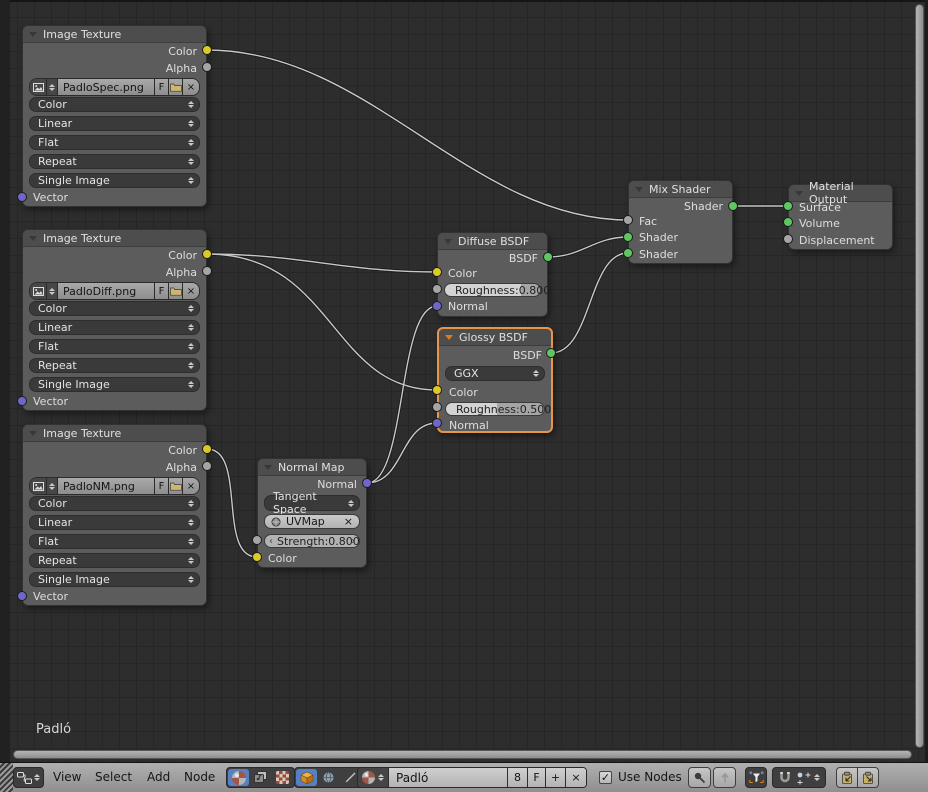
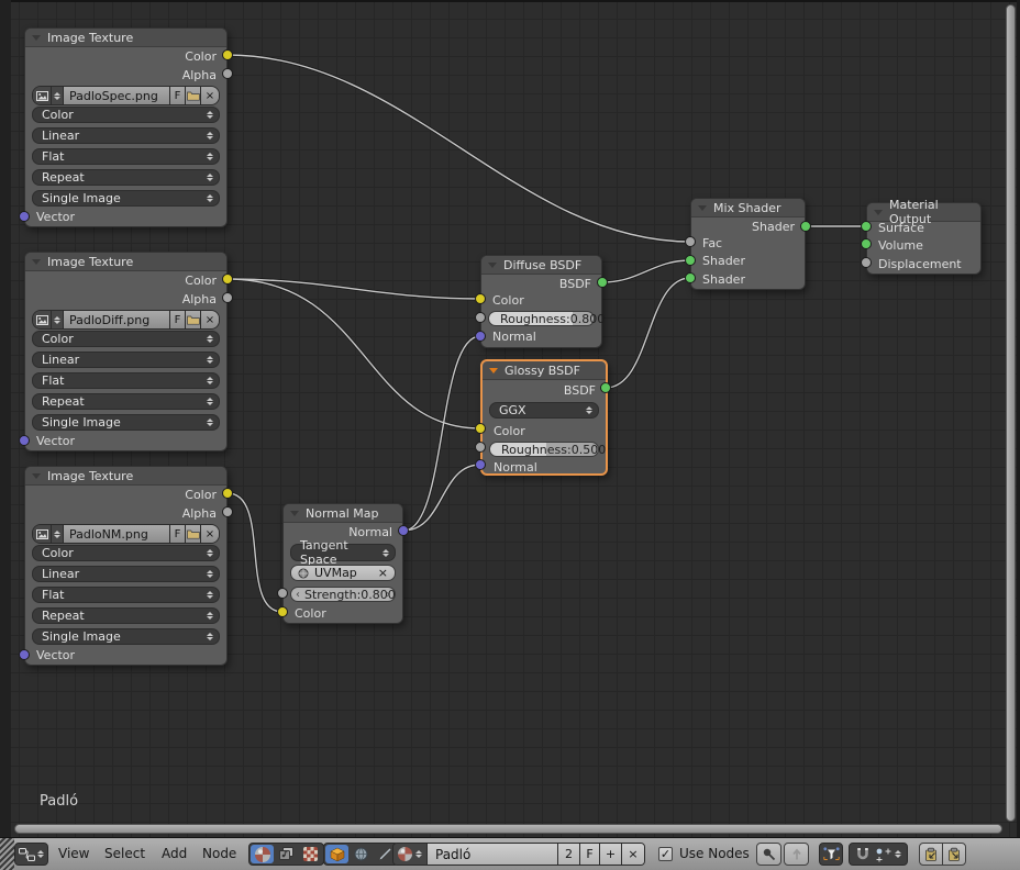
  Image Texture
  Color
  Alpha
  PadloSpec.png
  F
  ×
  Color
  Linear
  Flat
  Repeat
  Single Image
  Vector
  Image Texture
  Color
  Alpha
  PadloDiff.png
  F
  ×
  Color
  Linear
  Flat
  Repeat
  Single Image
  Vector
  Image Texture
  Color
  Alpha
  PadloNM.png
  F
  ×
  Color
  Linear
  Flat
  Repeat
  Single Image
  Vector
  Normal Map
  Normal
  Tangent Space
  UVMap
  ×
  ‹
  Strength:
  0.800
  ›
  Color
  Diffuse BSDF
  BSDF
  Color
  Roughness:
  0.800
  Normal
  Glossy BSDF
  BSDF
  GGX
  Color
  Roughness:
  0.500
  Normal
  Mix Shader
  Shader
  Fac
  Shader
  Shader
  Material Output
  Surface
  Volume
  Displacement
  Padló
  View
  Select
  Add
  Node
  Padló
- 8
+ 2
  F
  +
  ×
  ✓
  Use Nodes
